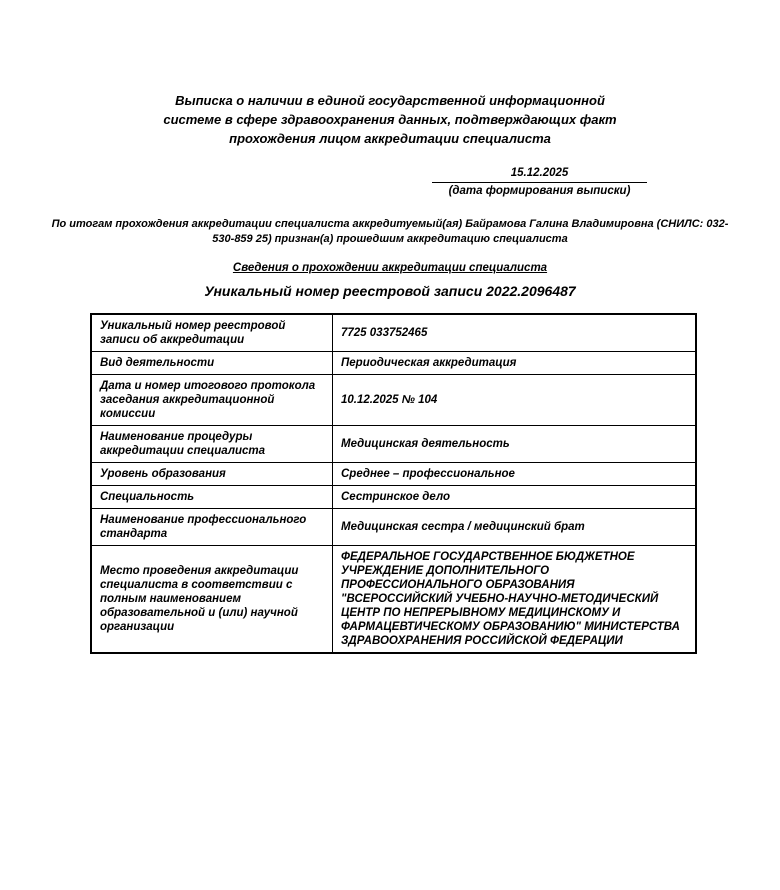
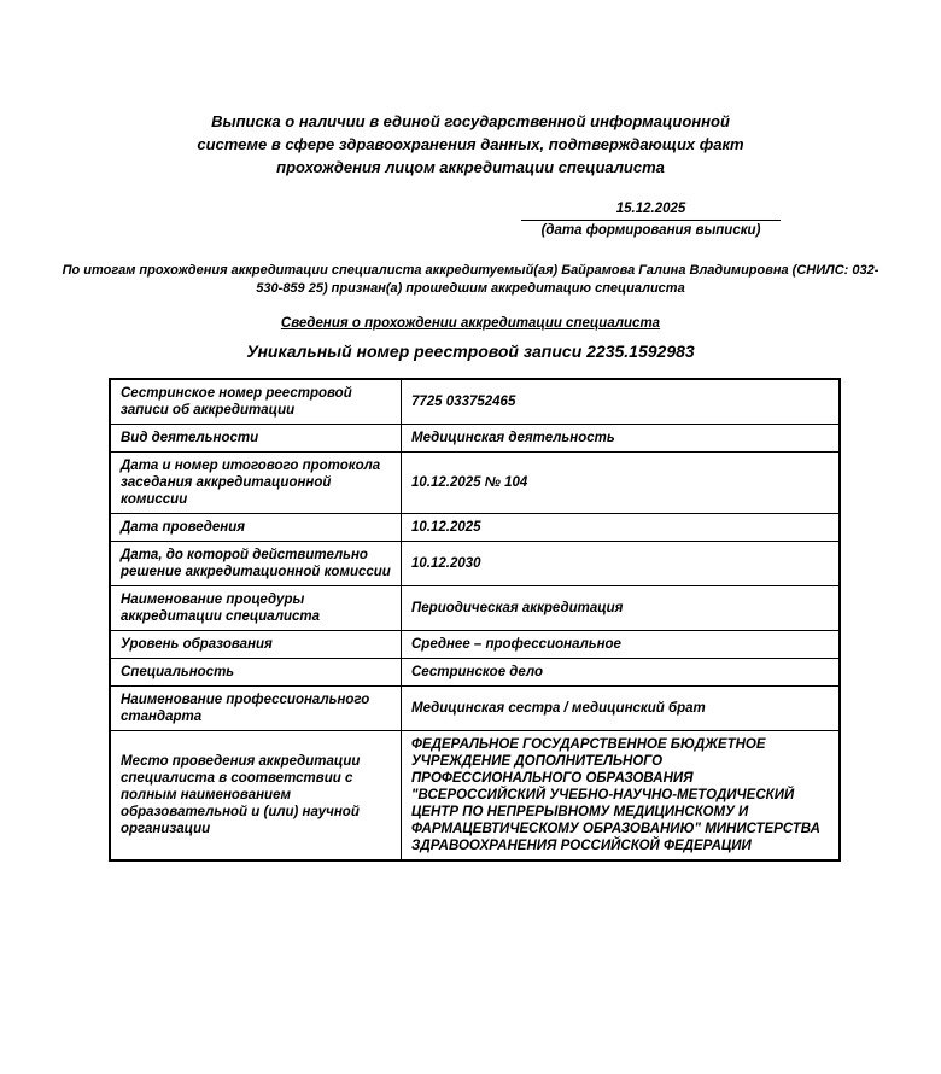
  Выписка о наличии в единой государственной информационной
  системе в сфере здравоохранения данных, подтверждающих факт
  прохождения лицом аккредитации специалиста
  15.12.2025
  (дата формирования выписки)
  По итогам прохождения аккредитации специалиста аккредитуемый(ая) Байрамова Галина Владимировна (СНИЛС: 032-530-859 25) признан(а) прошедшим аккредитацию специалиста
  Сведения о прохождении аккредитации специалиста
- Уникальный номер реестровой записи 2022.2096487
+ Уникальный номер реестровой записи 2235.1592983
- Уникальный номер реестровой записи об аккредитации	7725 033752465
+ Сестринское номер реестровой записи об аккредитации	7725 033752465
- Вид деятельности	Периодическая аккредитация
+ Вид деятельности	Медицинская деятельность
  Дата и номер итогового протокола заседания аккредитационной комиссии	10.12.2025 № 104
+ Дата проведения	10.12.2025
+ Дата, до которой действительно решение аккредитационной комиссии	10.12.2030
- Наименование процедуры аккредитации специалиста	Медицинская деятельность
+ Наименование процедуры аккредитации специалиста	Периодическая аккредитация
  Уровень образования	Среднее – профессиональное
  Специальность	Сестринское дело
  Наименование профессионального стандарта	Медицинская сестра / медицинский брат
  Место проведения аккредитации специалиста в соответствии с полным наименованием образовательной и (или) научной организации	ФЕДЕРАЛЬНОЕ ГОСУДАРСТВЕННОЕ БЮДЖЕТНОЕ УЧРЕЖДЕНИЕ ДОПОЛНИТЕЛЬНОГО ПРОФЕССИОНАЛЬНОГО ОБРАЗОВАНИЯ "ВСЕРОССИЙСКИЙ УЧЕБНО-НАУЧНО-МЕТОДИЧЕСКИЙ ЦЕНТР ПО НЕПРЕРЫВНОМУ МЕДИЦИНСКОМУ И ФАРМАЦЕВТИЧЕСКОМУ ОБРАЗОВАНИЮ" МИНИСТЕРСТВА ЗДРАВООХРАНЕНИЯ РОССИЙСКОЙ ФЕДЕРАЦИИ
